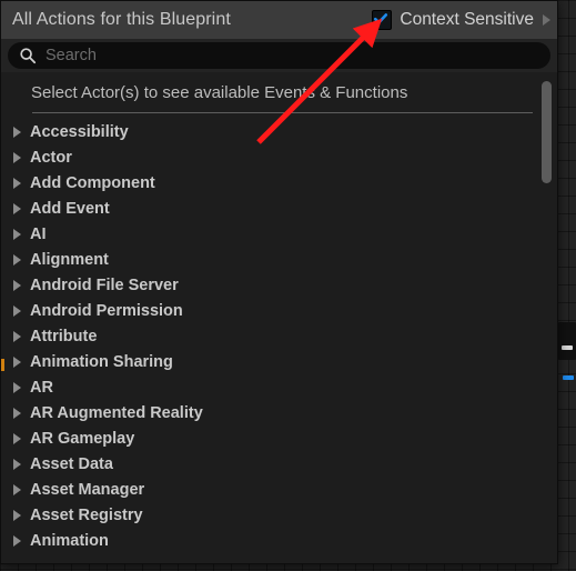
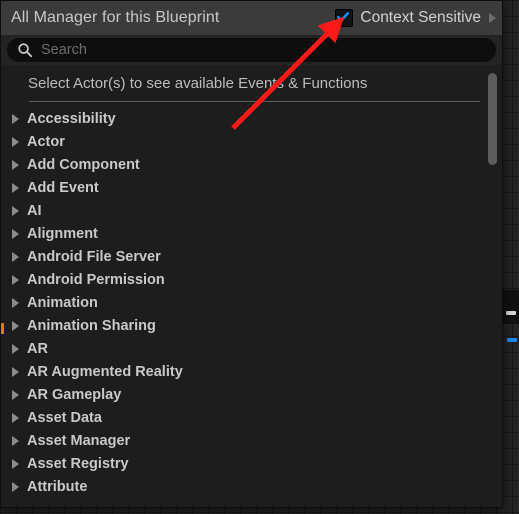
- All Actions for this Blueprint
+ All Manager for this Blueprint
  Context Sensitive
  Search
  Select Actor(s) to see available Even & Functions
  Accessibility
  Actor
  Add Component
  Add Event
  AI
  Alignment
  Android File Server
  Android Permission
- Attribute
+ Animation
  Animation Sharing
  AR
  AR Augmented Reality
  AR Gameplay
  Asset Data
  Asset Manager
  Asset Registry
- Animation
+ Attribute
